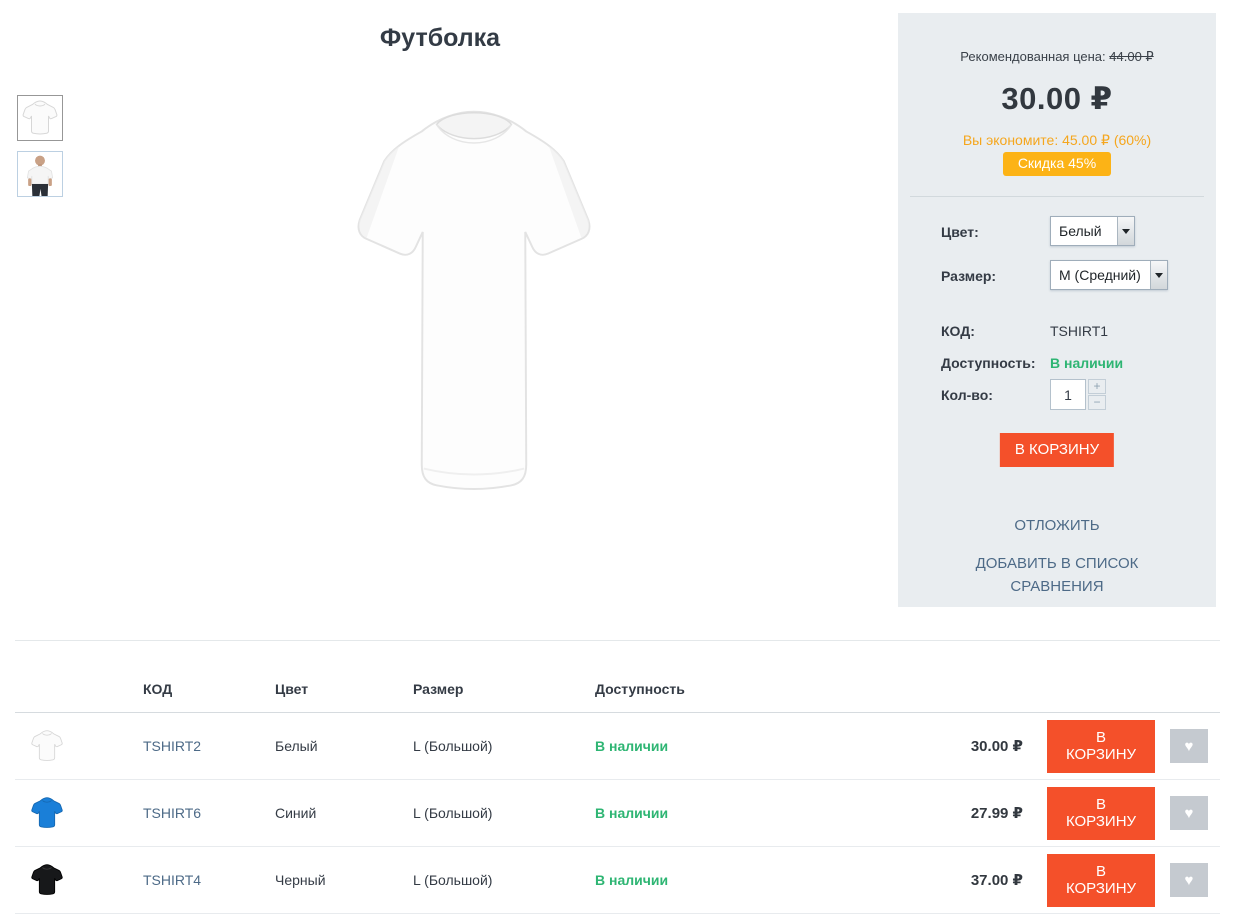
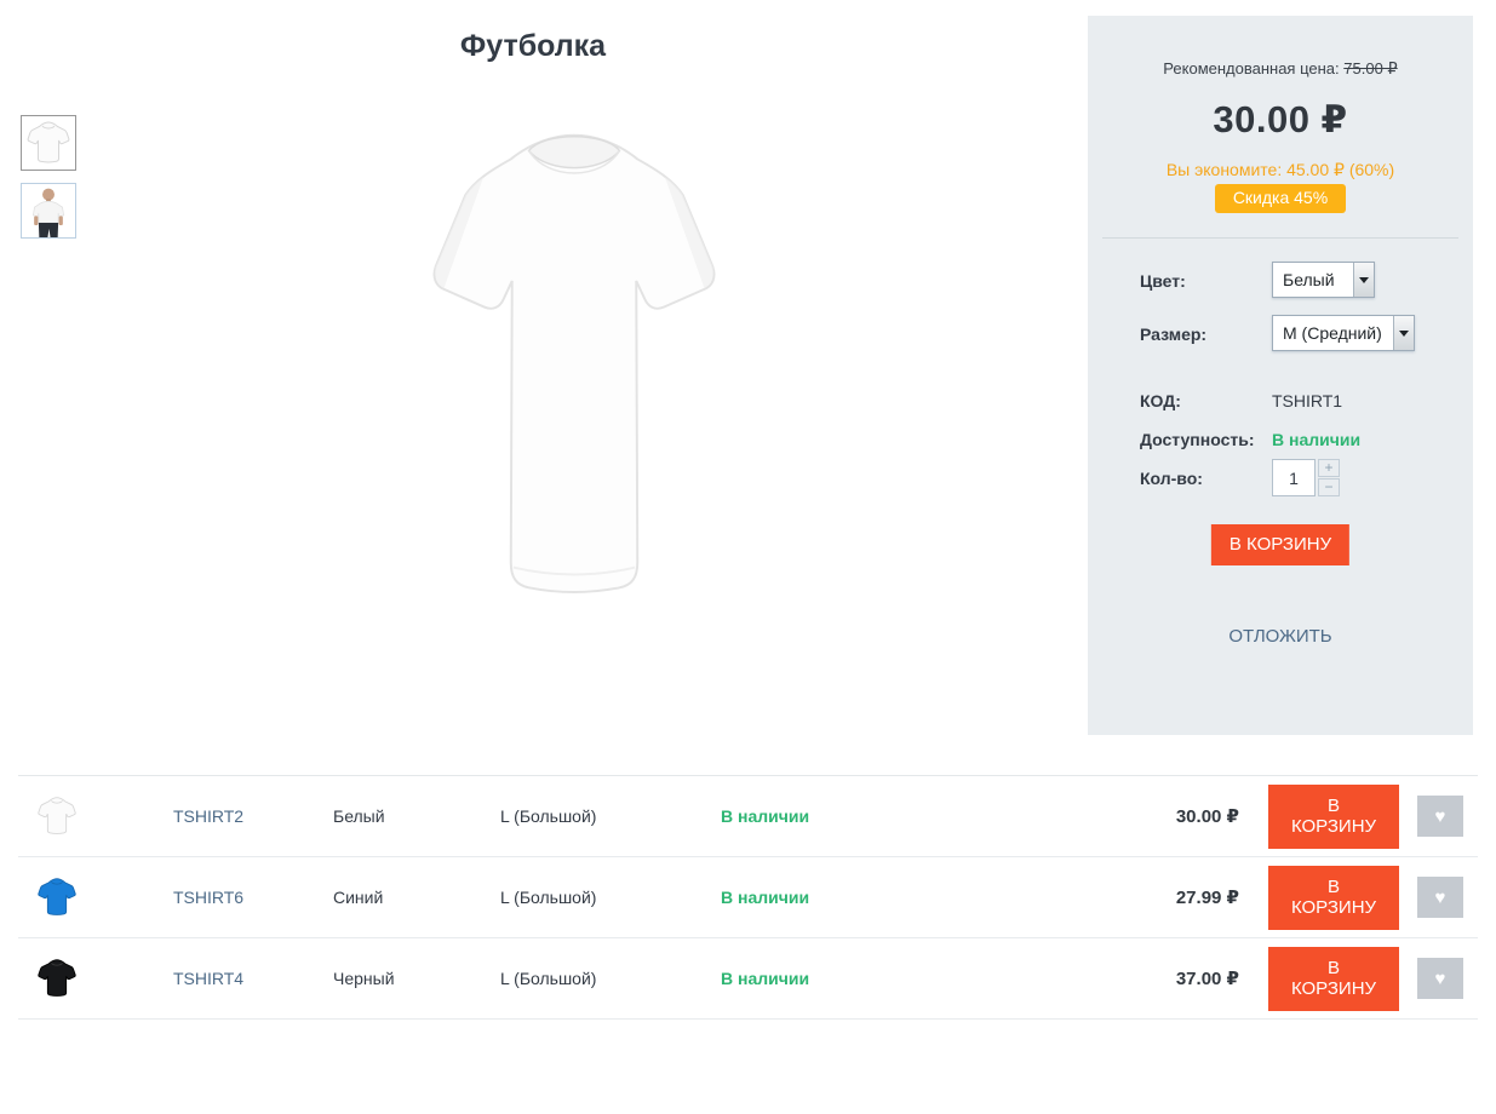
  Футболка
- Рекомендованная цена: 44.00 ₽
+ Рекомендованная цена: 75.00 ₽
  30.00 ₽
  Вы экономите: 45.00 ₽ (60%)
  Скидка 45%
  Цвет:
  Белый
  Размер:
  М (Средний)
  КОД:
  TSHIRT1
  Доступность:
  В наличии
  Кол-во:
  1
  +
  −
  В КОРЗИНУ
  ОТЛОЖИТЬ
- ДОБАВИТЬ В СПИСОК СРАВНЕНИЯ
- КОД
- Цвет
- Размер
- Доступность
  TSHIRT2
  Белый
  L (Большой)
  В наличии
  30.00 ₽
  В КОРЗИНУ
  ♥
  TSHIRT6
  Синий
  L (Большой)
  В наличии
  27.99 ₽
  В КОРЗИНУ
  ♥
  TSHIRT4
  Черный
  L (Большой)
  В наличии
  37.00 ₽
  В КОРЗИНУ
  ♥
